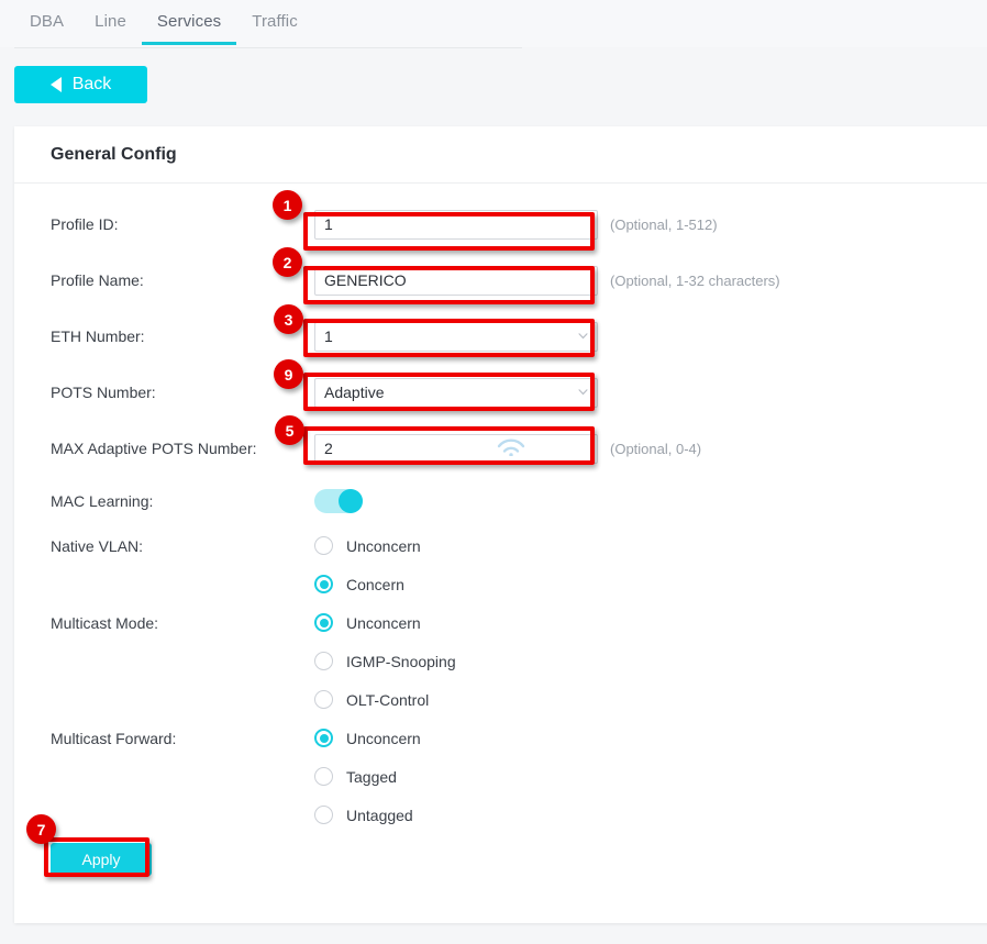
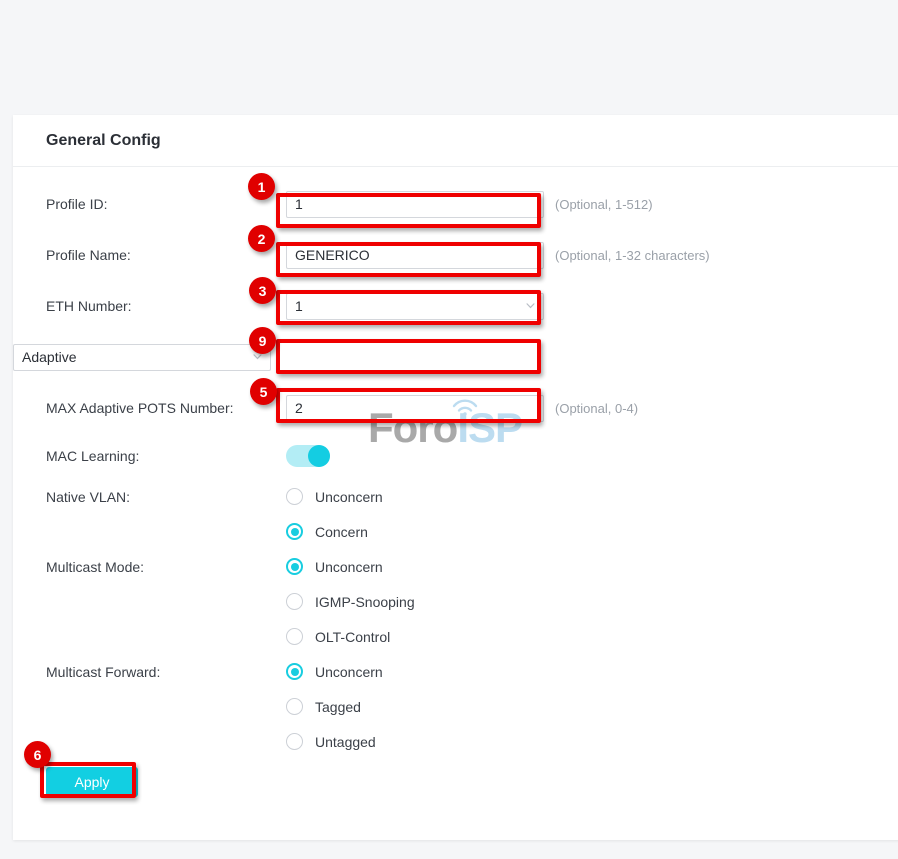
- DBA
- Line
- Services
- Traffic
- Back
  General Config
  Profile ID:
  1
  (Optional, 1-512)
  Profile Name:
  GENERICO
  (Optional, 1-32 characters)
  ETH Number:
  1
- POTS Number:
  Adaptive
  MAX Adaptive POTS Number:
  2
  (Optional, 0-4)
  MAC Learning:
  Native VLAN:
  Unconcern
  Concern
  Multicast Mode:
  Unconcern
  IGMP-Snooping
  OLT-Control
  Multicast Forward:
  Unconcern
  Tagged
  Untagged
  Apply
+ ForoISP
  1
  2
  3
  9
  5
- 7
+ 6
